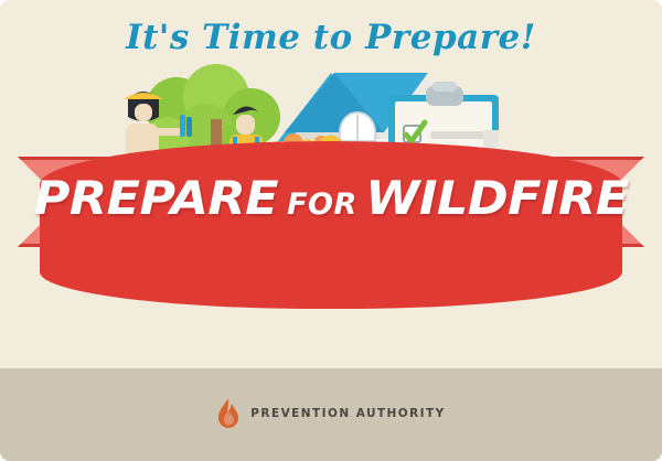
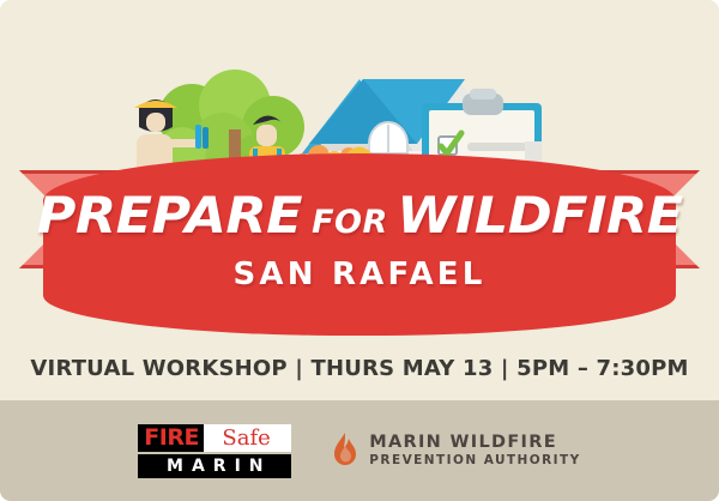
- It's Time to Prepare!
  PREPARE FOR WILDFIRE
+ SAN RAFAEL
+ VIRTUAL WORKSHOP | THURS MAY 13 | 5PM – 7:30PM
+ FIRE
+ Safe
+ MARIN
+ MARIN WILDFIRE
  PREVENTION AUTHORITY
